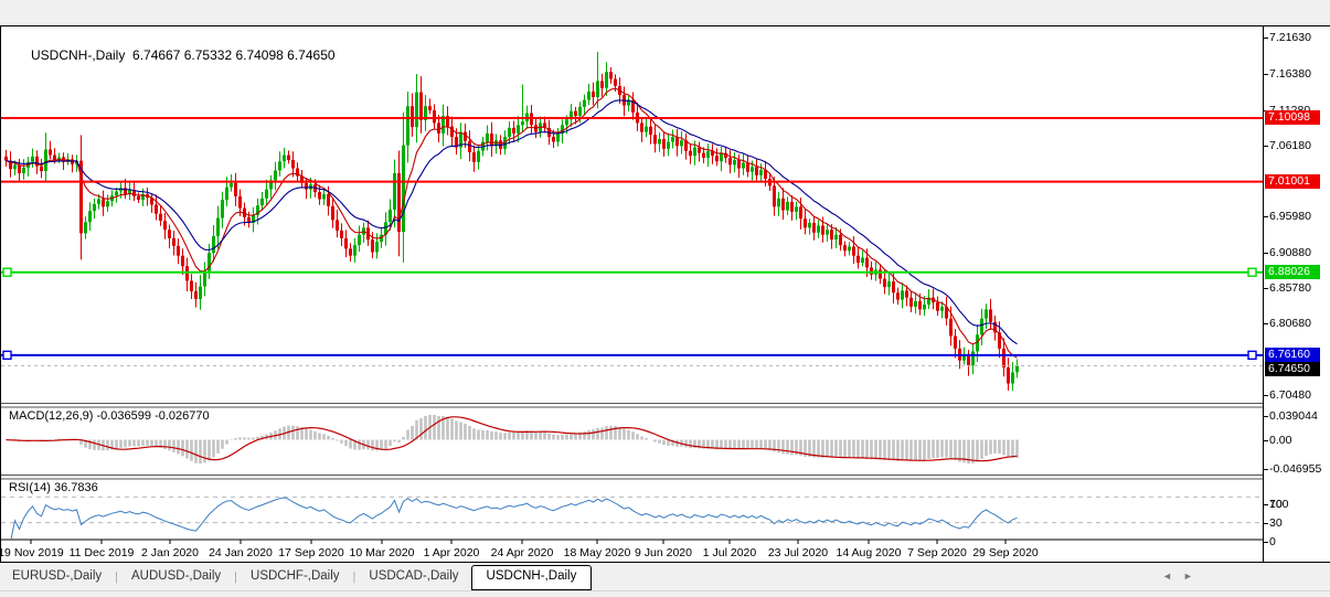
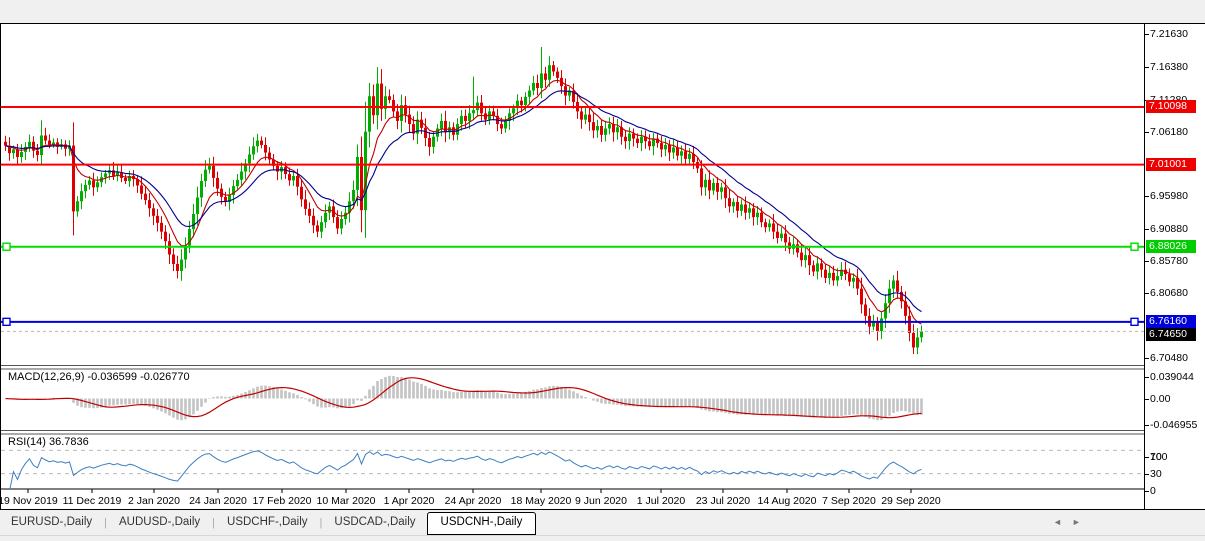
- USDCNH-,Daily 6.74667 6.75332 6.74098 6.74650
  MACD(12,26,9) -0.036599 -0.026770
  RSI(14) 36.7836
  7.21630
  7.16380
  7.06180
  6.95980
  6.90880
  6.85780
  6.80680
  6.70480
  7.10098
  7.01001
  6.88026
  6.76160
  6.74650
  0.039044
  0.00
  -0.046955
  100
  70
  30
  0
  19 Nov 2019
  11 Dec 2019
  2 Jan 2020
  24 Jan 2020
- 17 Sep 2020
+ 17 Feb 2020
  10 Mar 2020
  1 Apr 2020
  24 Apr 2020
  18 May 2020
  9 Jun 2020
  1 Jul 2020
  23 Jul 2020
  14 Aug 2020
  7 Sep 2020
  29 Sep 2020
  EURUSD-,Daily
  |
  AUDUSD-,Daily
  |
  USDCHF-,Daily
  |
  USDCAD-,Daily
  USDCNH-,Daily
  ◄
  ►
